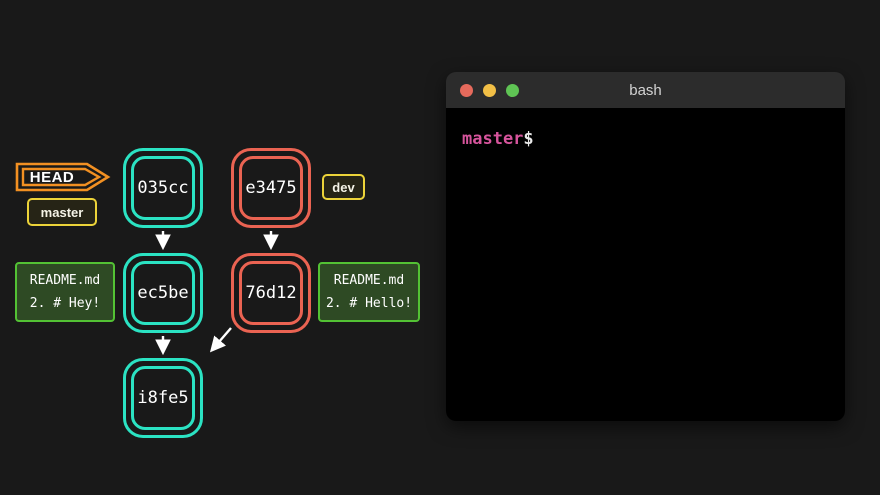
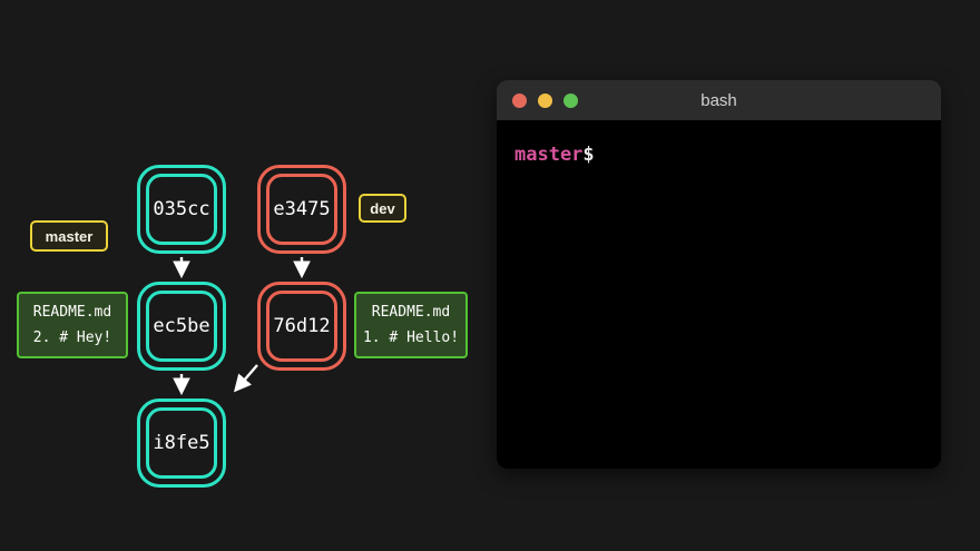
- HEAD
  master
  dev
  035cc
  e3475
  ec5be
  76d12
  i8fe5
  README.md
  2. # Hey!
  README.md
- 2. # Hello!
+ 1. # Hello!
  bash
  master$
